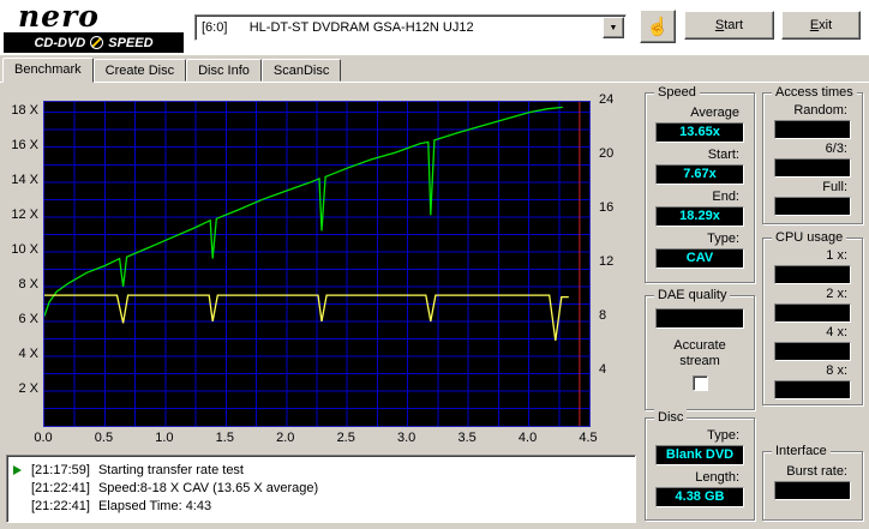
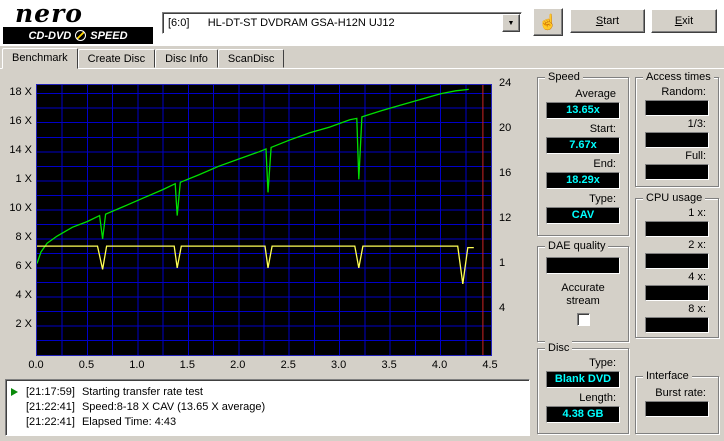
  nero
  CD-DVD
  SPEED
  [6:0] HL-DT-ST DVDRAM GSA-H12N UJ12
  ☝
  Start
  Exit
  Benchmark
  Create Disc
  Disc Info
  ScanDisc
  18 X
  16 X
  14 X
- 12 X
+ 1 X
  10 X
  8 X
  6 X
  4 X
  2 X
  24
  20
  16
  12
- 8
+ 1
  4
  0.0
  0.5
  1.0
  1.5
  2.0
  2.5
  3.0
  3.5
  4.0
  4.5
  [21:17:59]
  Starting transfer rate test
  [21:22:41]
  Speed:8-18 X CAV (13.65 X average)
  [21:22:41]
  Elapsed Time: 4:43
  Speed
  Average
  13.65x
  Start:
  7.67x
  End:
  18.29x
  Type:
  CAV
  Access times
  Random:
- 6/3:
+ 1/3:
  Full:
  CPU usage
  1 x:
  2 x:
  4 x:
  8 x:
  DAE quality
  Accurate stream
  Disc
  Type:
  Blank DVD
  Length:
  4.38 GB
  Interface
  Burst rate:
